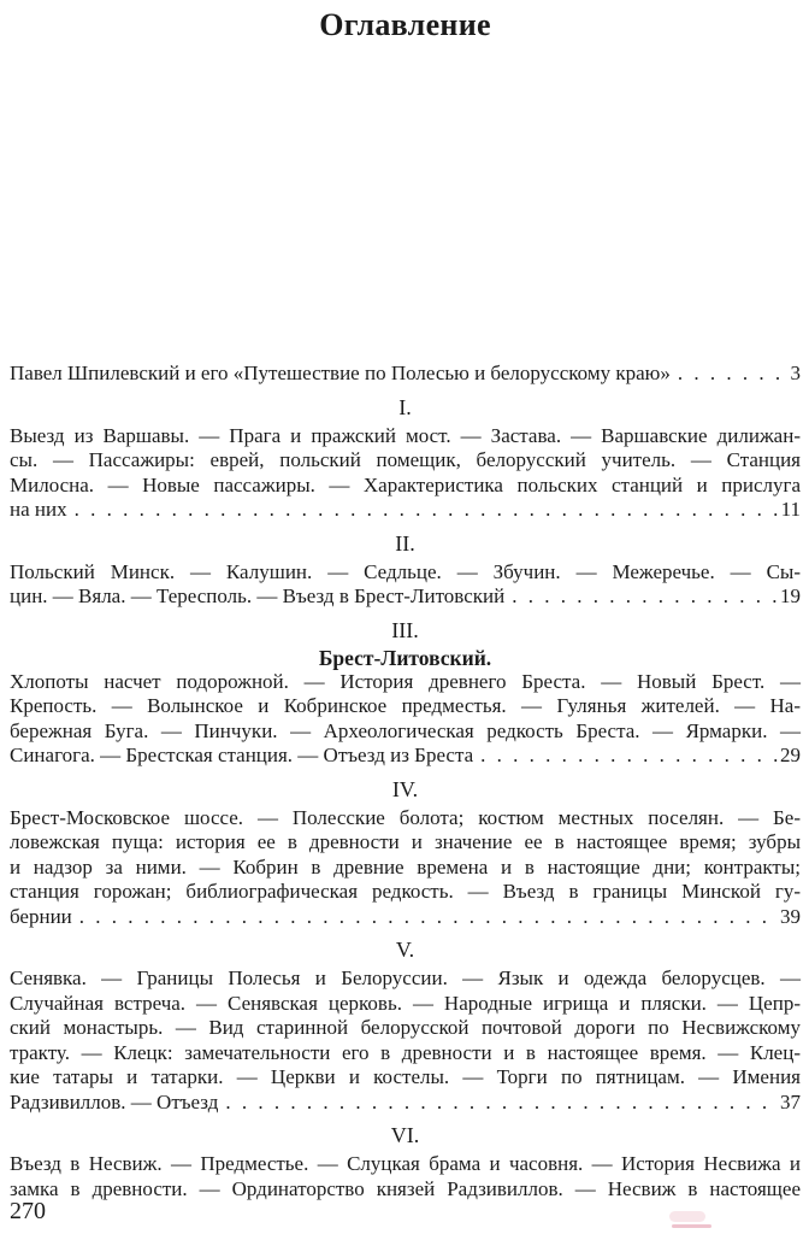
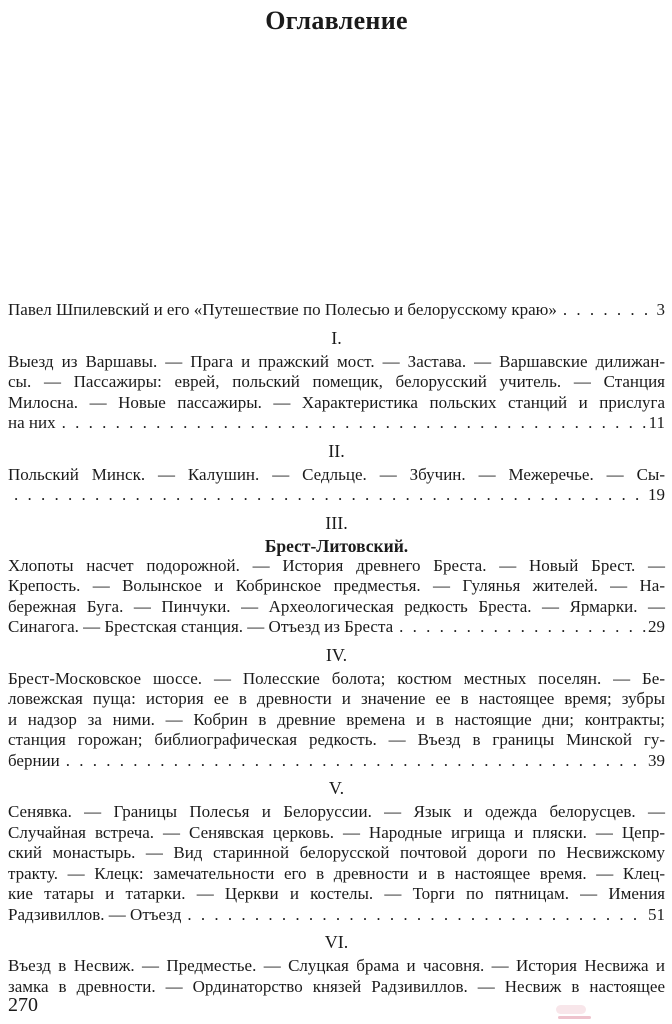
  Оглавление
  Павел Шпилевский и его «Путешествие по Полесью и белорусскому краю»
  3
  I.
  Выезд из Варшавы. — Прага и пражский мост. — Застава. — Варшавские дилижан-
  сы. — Пассажиры: еврей, польский помещик, белорусский учитель. — Станция
  Милосна. — Новые пассажиры. — Характеристика польских станций и прислуга
  на них
  11
  II.
  Польский Минск. — Калушин. — Седльце. — Збучин. — Межеречье. — Сы-
- цин. — Вяла. — Тересполь. — Въезд в Брест-Литовский
  19
  III.
  Брест-Литовский.
  Хлопоты насчет подорожной. — История древнего Бреста. — Новый Брест. —
  Крепость. — Волынское и Кобринское предместья. — Гулянья жителей. — На-
  бережная Буга. — Пинчуки. — Археологическая редкость Бреста. — Ярмарки. —
  Синагога. — Брестская станция. — Отъезд из Бреста
  29
  IV.
  Брест-Московское шоссе. — Полесские болота; костюм местных поселян. — Бе-
  ловежская пуща: история ее в древности и значение ее в настоящее время; зубры
  и надзор за ними. — Кобрин в древние времена и в настоящие дни; контракты;
  станция горожан; библиографическая редкость. — Въезд в границы Минской гу-
  бернии
  39
  V.
  Сенявка. — Границы Полесья и Белоруссии. — Язык и одежда белорусцев. —
  Случайная встреча. — Сенявская церковь. — Народные игрища и пляски. — Цепр-
  ский монастырь. — Вид старинной белорусской почтовой дороги по Несвижскому
  тракту. — Клецк: замечательности его в древности и в настоящее время. — Клец-
  кие татары и татарки. — Церкви и костелы. — Торги по пятницам. — Имения
  Радзивиллов. — Отъезд
- 37
+ 51
  VI.
  Въезд в Несвиж. — Предместье. — Слуцкая брама и часовня. — История Несвижа и
  замка в древности. — Ординаторство князей Радзивиллов. — Несвиж в настоящее
  270
